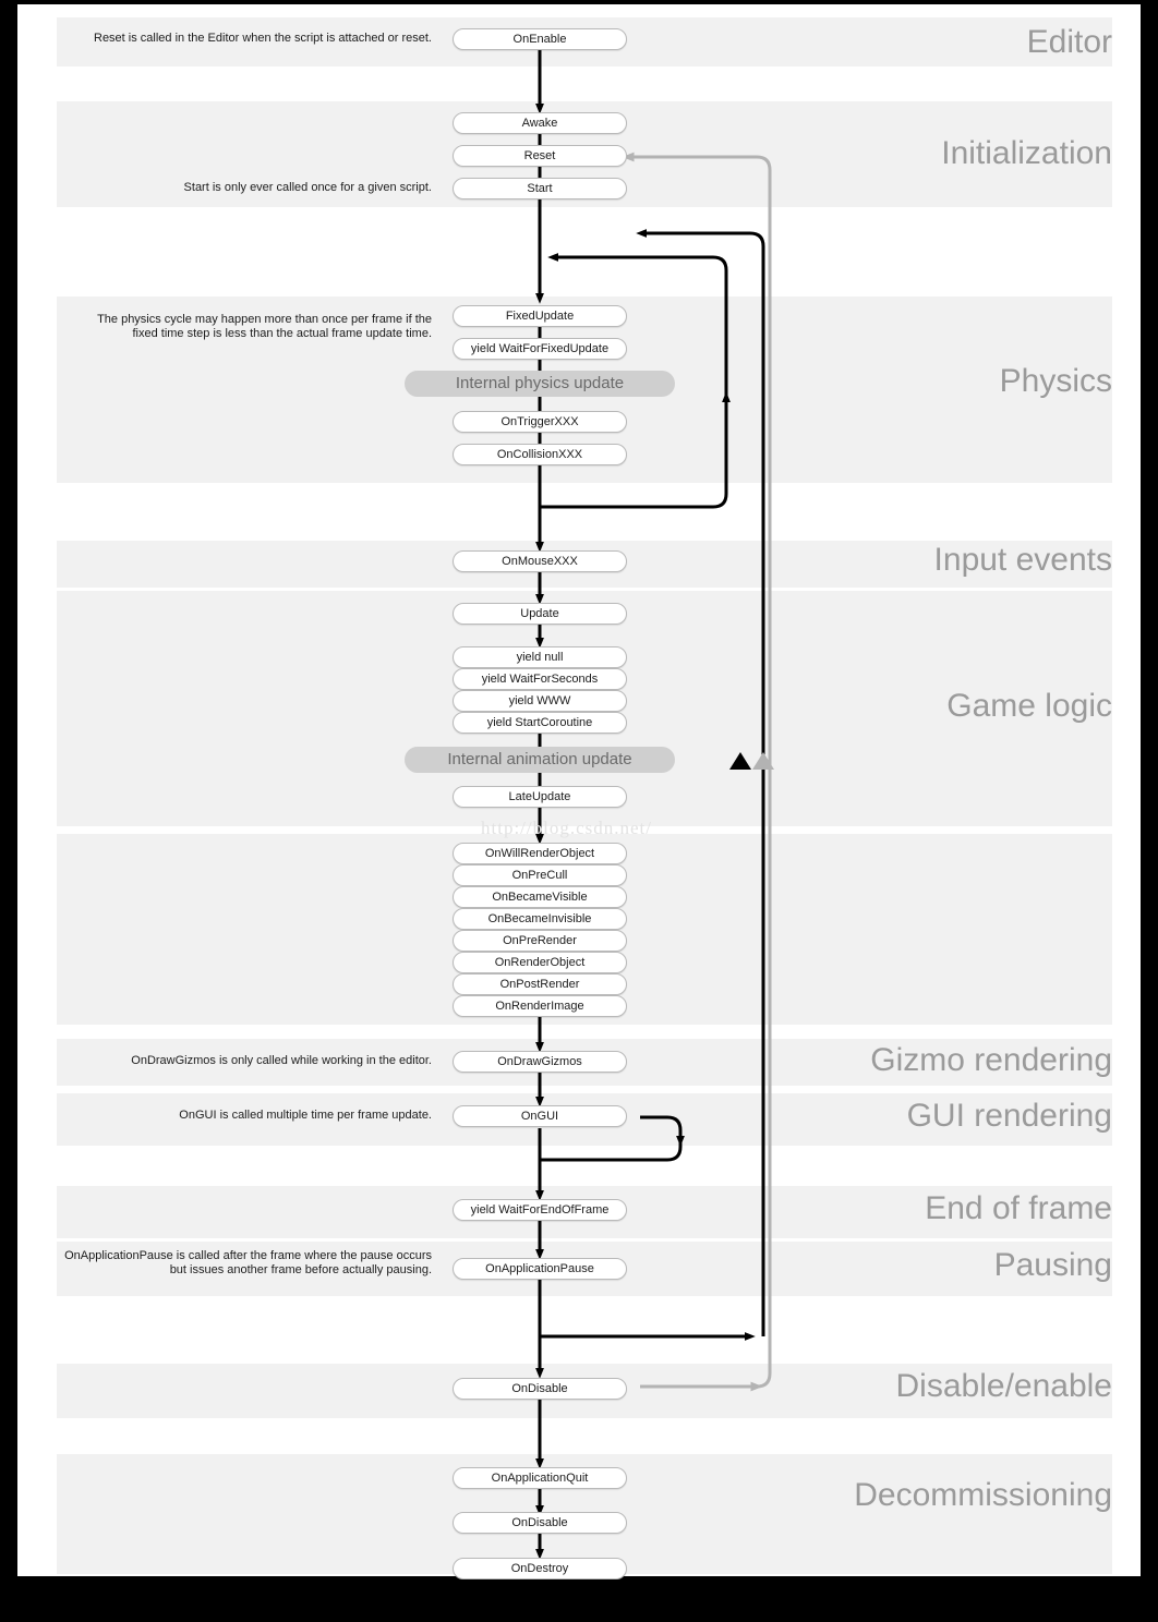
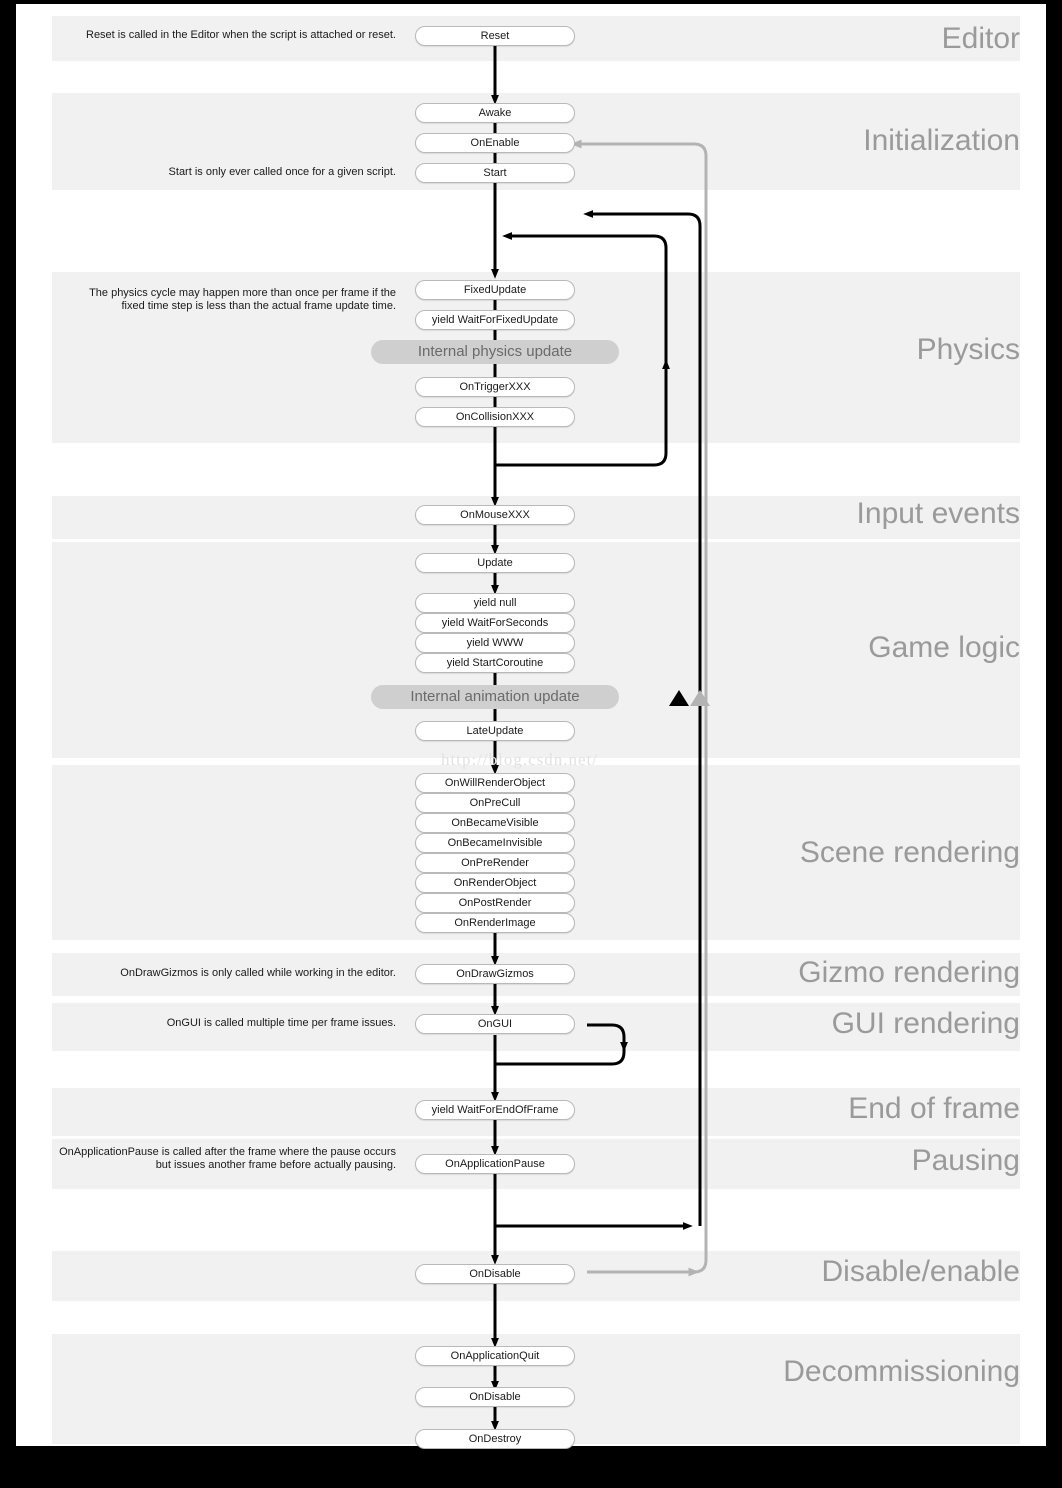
  Editor
  Initialization
  Physics
  Input events
  Game logic
+ Scene rendering
  Gizmo rendering
  GUI rendering
  End of frame
  Pausing
  Disable/enable
  Decommissioning
- OnEnable
+ Reset
  Awake
- Reset
+ OnEnable
  Start
  FixedUpdate
  yield WaitForFixedUpdate
  Internal physics update
  OnTriggerXXX
  OnCollisionXXX
  OnMouseXXX
  Update
  yield null
  yield WaitForSeconds
  yield WWW
  yield StartCoroutine
  Internal animation update
  LateUpdate
  OnWillRenderObject
  OnPreCull
  OnBecameVisible
  OnBecameInvisible
  OnPreRender
  OnRenderObject
  OnPostRender
  OnRenderImage
  OnDrawGizmos
  OnGUI
  yield WaitForEndOfFrame
  OnApplicationPause
  OnDisable
  OnApplicationQuit
  OnDisable
  OnDestroy
  Reset is called in the Editor when the script is attached or reset.
  Start is only ever called once for a given script.
  The physics cycle may happen more than once per frame if the fixed time step is less than the actual frame update time.
  OnDrawGizmos is only called while working in the editor.
- OnGUI is called multiple time per frame update.
+ OnGUI is called multiple time per frame issues.
  OnApplicationPause is called after the frame where the pause occurs but issues another frame before actually pausing.
  http://blog.csdn.net/
